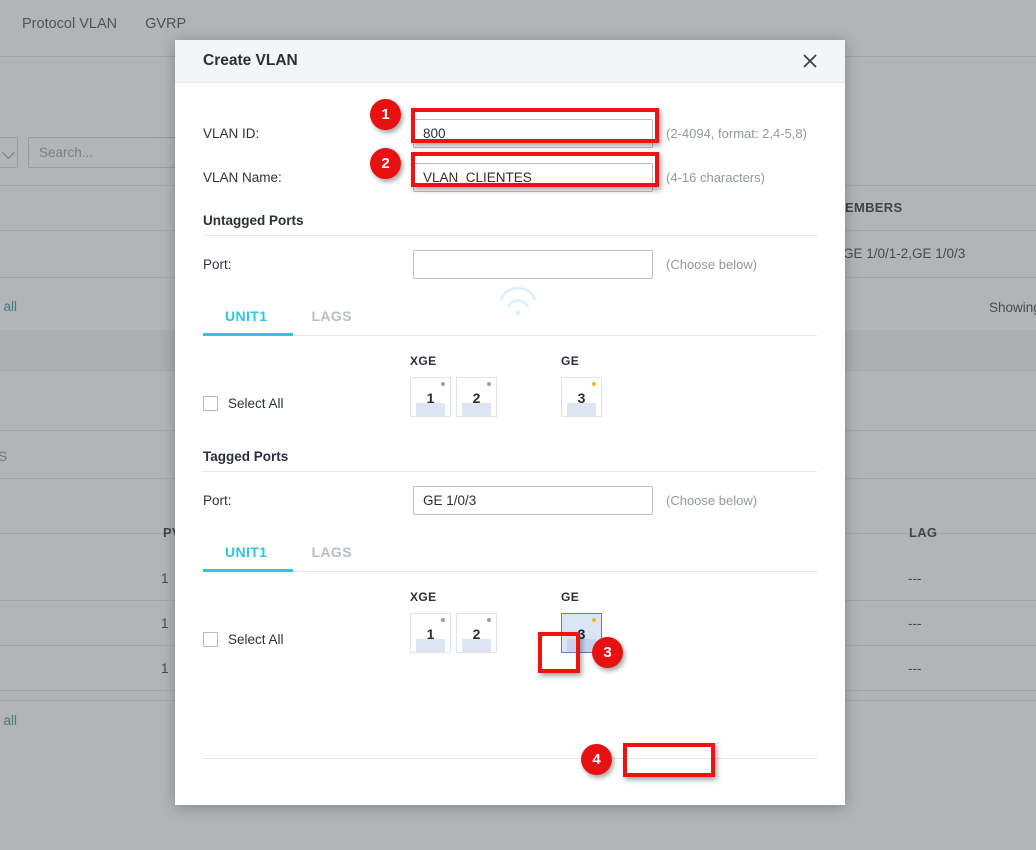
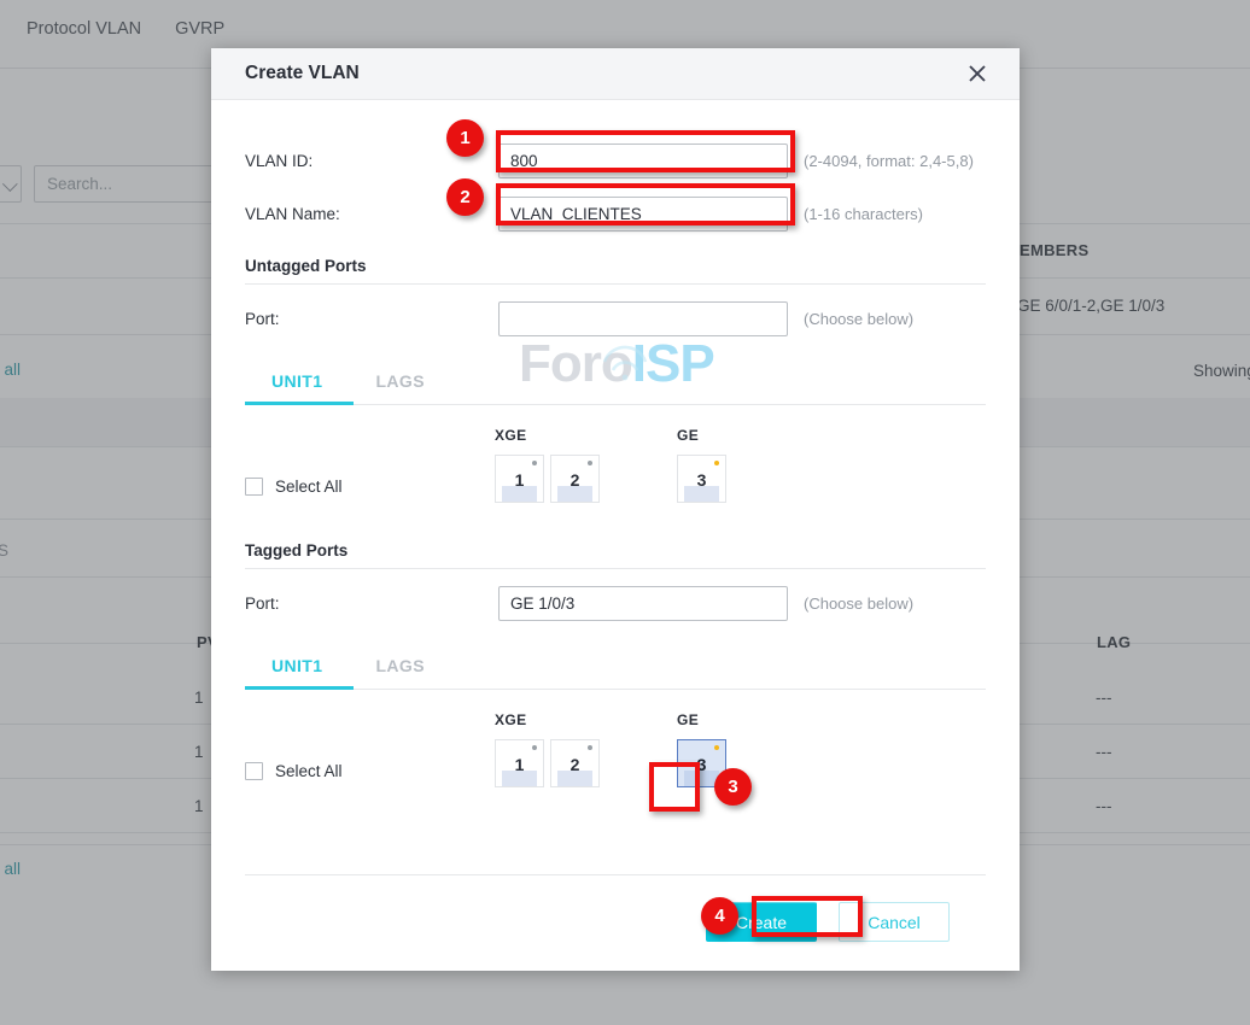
  Protocol VLAN
  GVRP
  Search...
  EMBERS
- GE 1/0/1-2,GE 1/0/3
+ GE 6/0/1-2,GE 1/0/3
  Showin
  all
  all
  S
  LAG
  1
  1
  1
  ---
  ---
  ---
  Create VLAN
  VLAN ID:
  800
  (2-4094, format: 2,4-5,8)
  VLAN Name:
  VLAN_CLIENTES
- (4-16 characters)
+ (1-16 characters)
  Untagged Ports
  Port:
  (Choose below)
  UNIT1
  LAGS
  Select All
  XGE
  1
  2
  GE
  3
  Tagged Ports
  Port:
  GE 1/0/3
  (Choose below)
  UNIT1
  LAGS
  Select All
  XGE
  1
  2
  GE
  3
+ ForoISP
+ Create
+ Cancel
  1
  2
  3
  4
